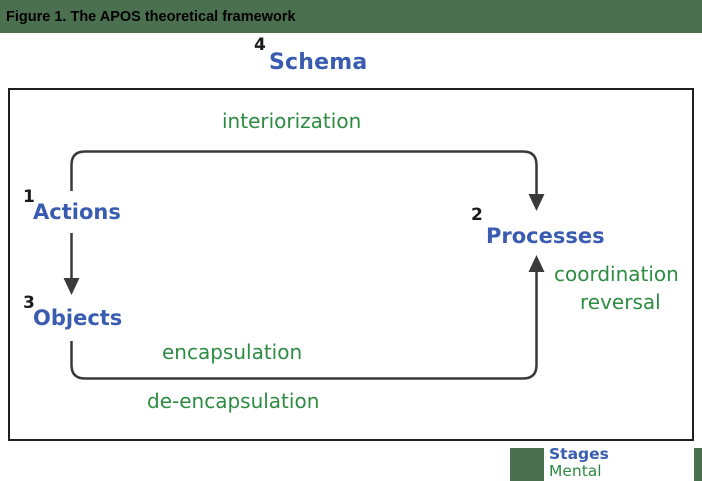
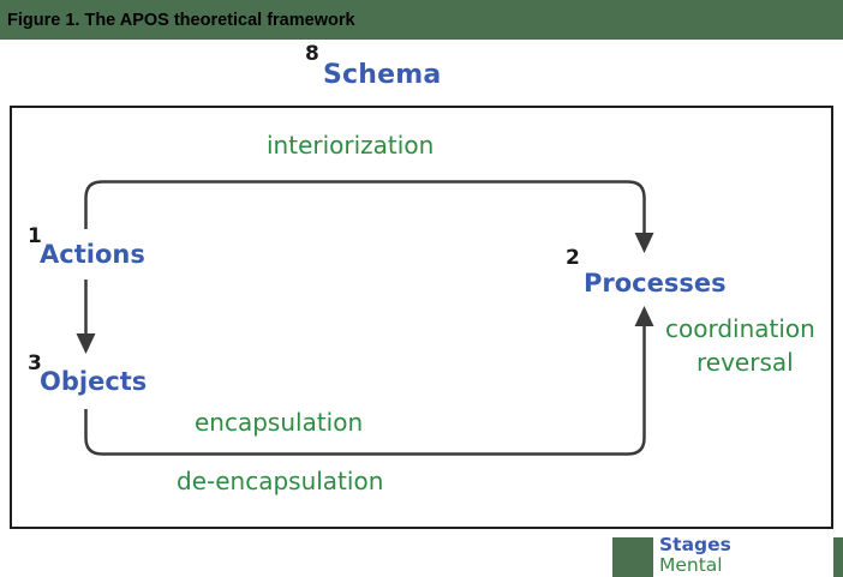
  Figure 1. The APOS theoretical framework
- 4
+ 8
  Schema
  interiorization
  coordination
  reversal
  encapsulation
  de-encapsulation
  1
  Actions
  2
  Processes
  3
  Objects
  Stages
